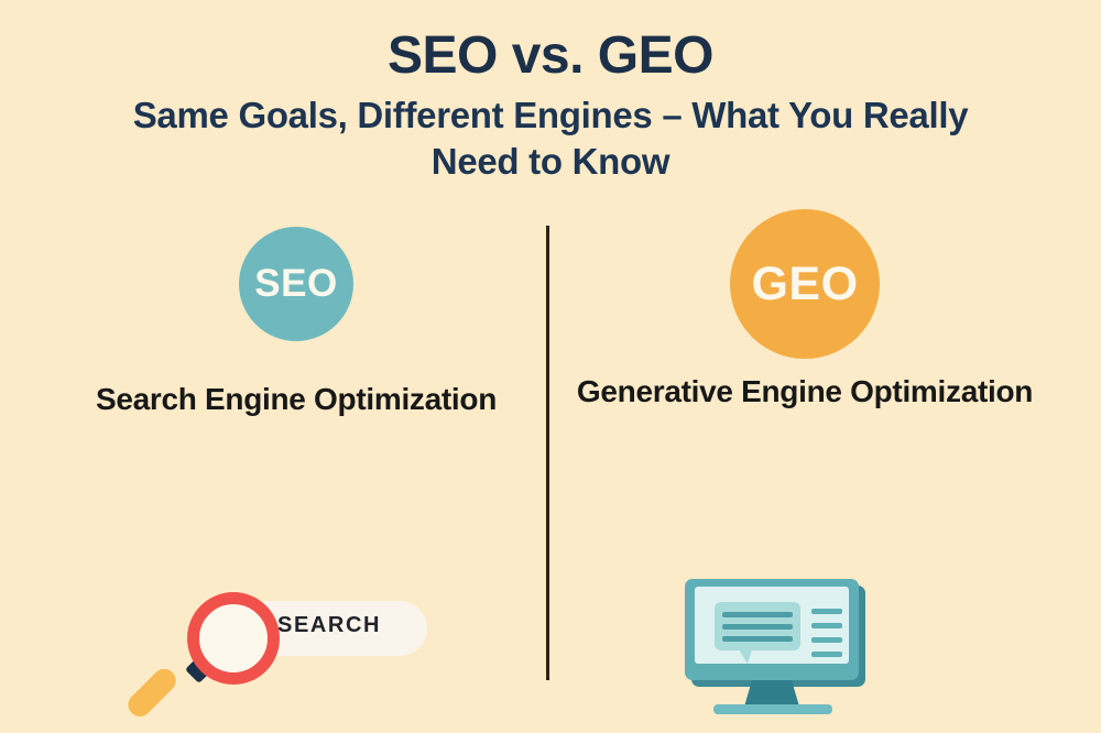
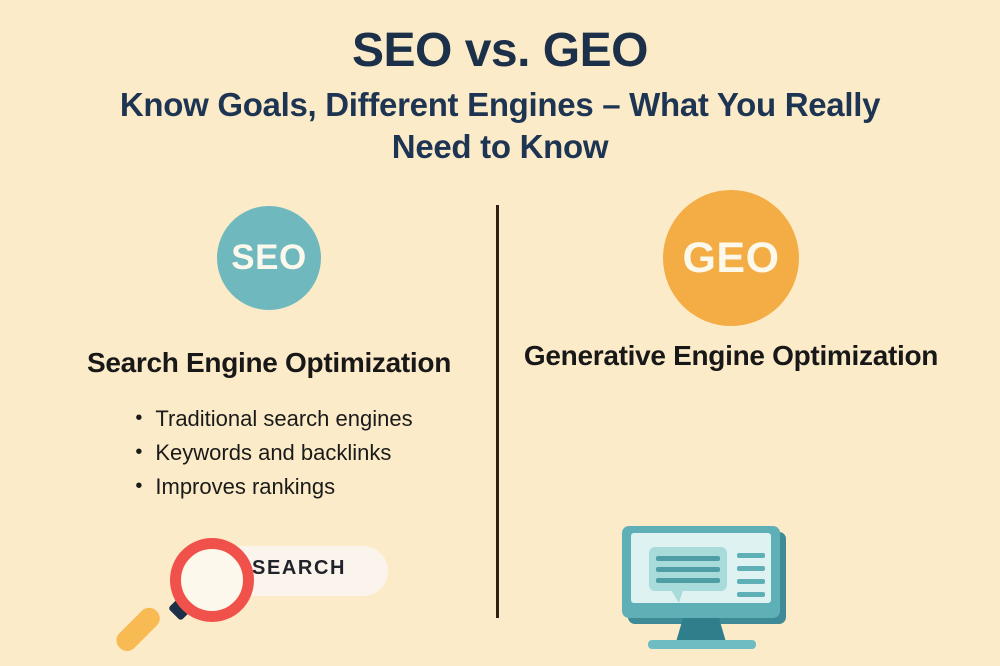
  SEO vs. GEO
- Same Goals, Different Engines – What You Really Need to Know
+ Know Goals, Different Engines – What You Really Need to Know
  SEO
  Search Engine Optimization
+ Traditional search engines
+ Keywords and backlinks
+ Improves rankings
  SEARCH
  GEO
  Generative Engine Optimization
